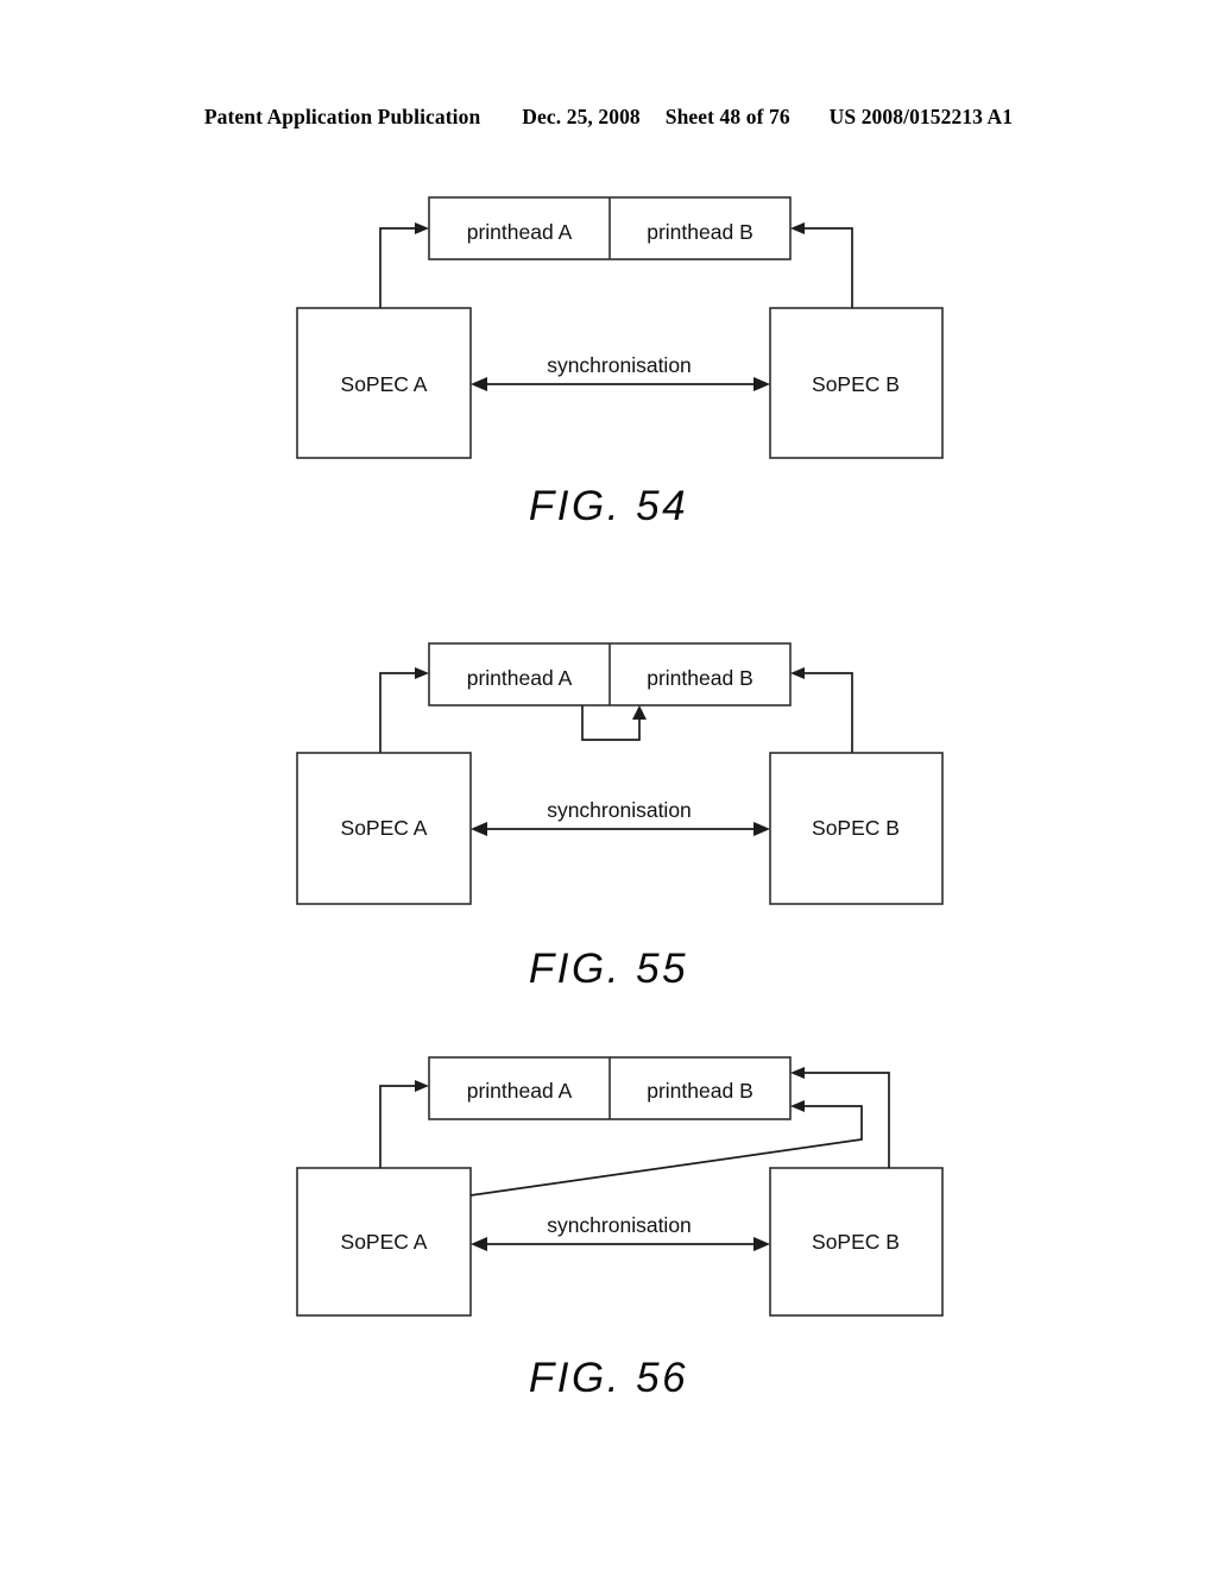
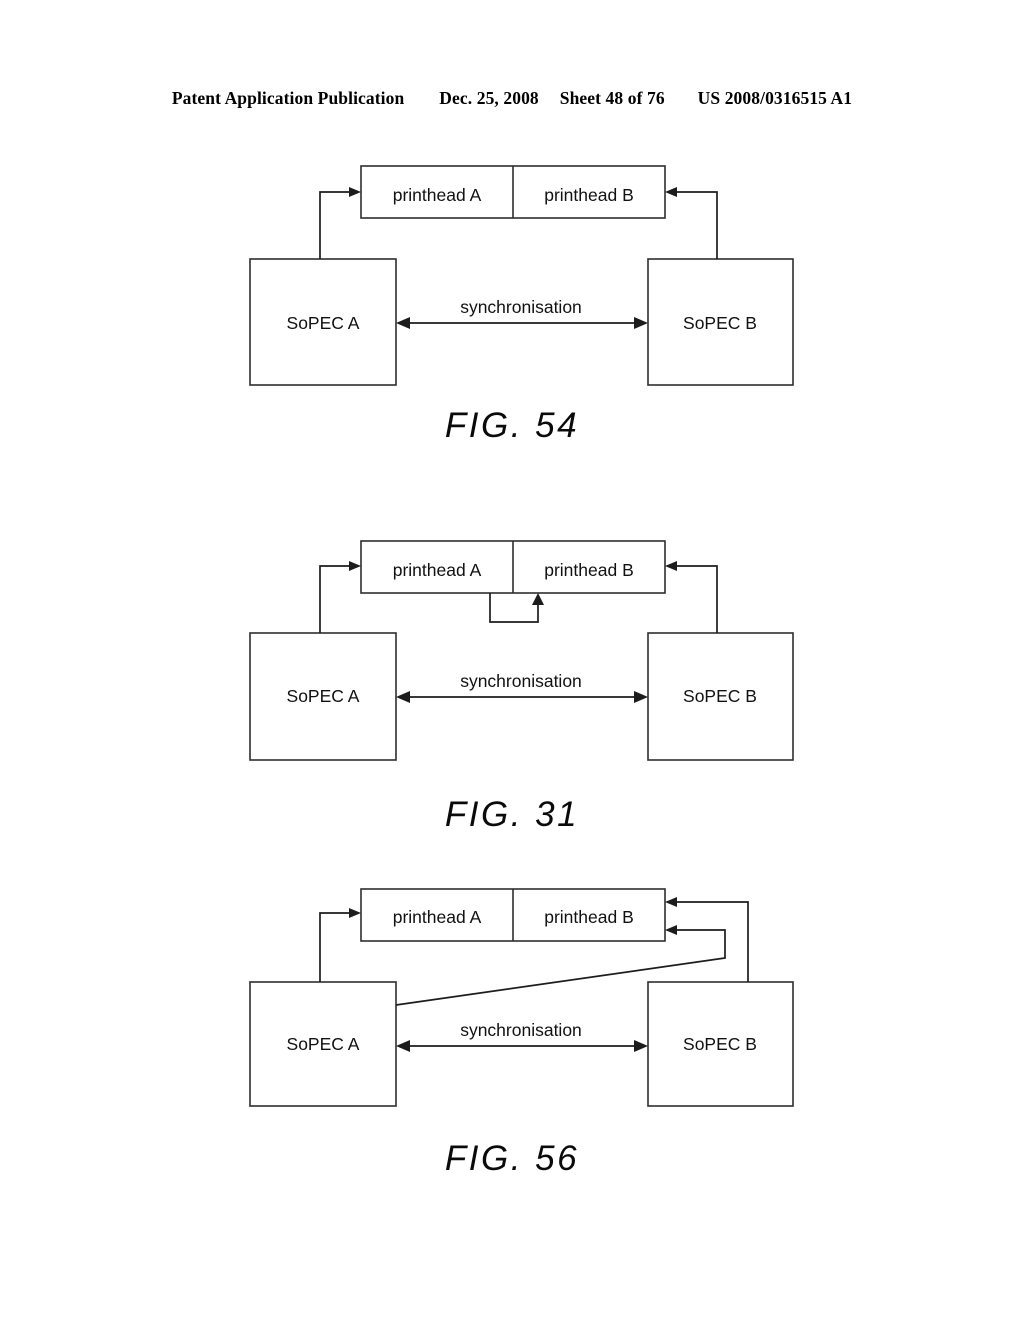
- Patent Application Publication Dec. 25, 2008 Sheet 48 of 76 US 2008/0152213 A1
+ Patent Application Publication Dec. 25, 2008 Sheet 48 of 76 US 2008/0316515 A1
  printhead A
  printhead B
  SoPEC A
  SoPEC B
  synchronisation
  FIG. 54
  printhead A
  printhead B
  SoPEC A
  SoPEC B
  synchronisation
- FIG. 55
+ FIG. 31
  printhead A
  printhead B
  SoPEC A
  SoPEC B
  synchronisation
  FIG. 56
